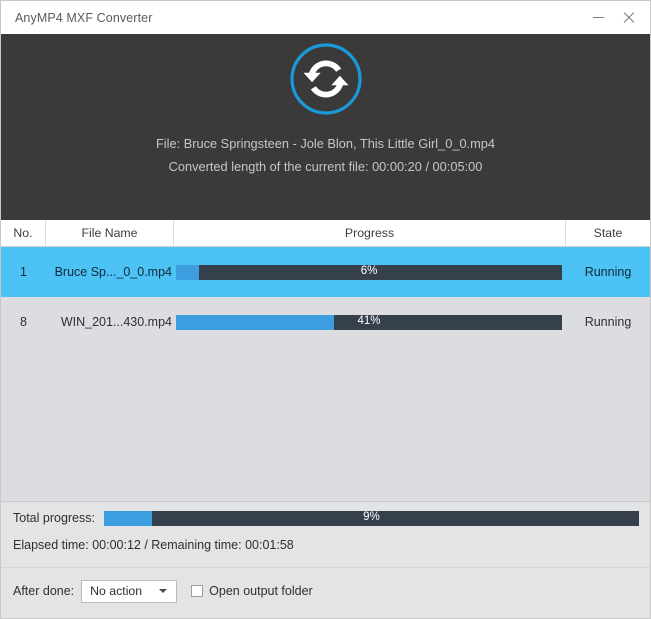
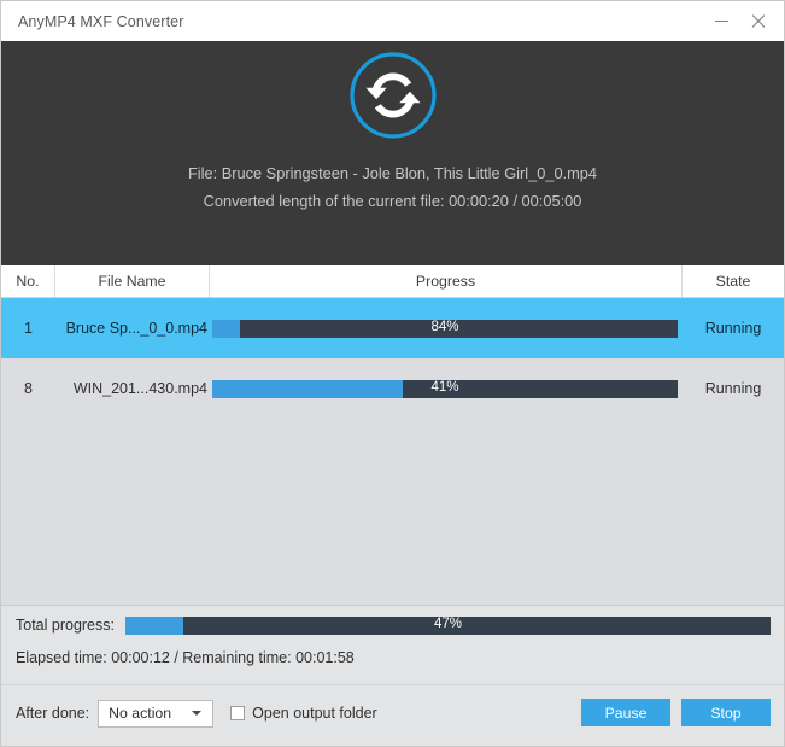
  AnyMP4 MXF Converter
  File: Bruce Springsteen - Jole Blon, This Little Girl_0_0.mp4
  Converted length of the current file: 00:00:20 / 00:05:00
  No.
  File Name
  Progress
  State
  1
  Bruce Sp..._0_0.mp4
- 6%
+ 84%
  Running
  8
  WIN_201...430.mp4
  41%
  Running
  Total progress:
- 9%
+ 47%
  Elapsed time: 00:00:12 / Remaining time: 00:01:58
  After done:
  No action
  Open output folder
+ Pause
+ Stop
